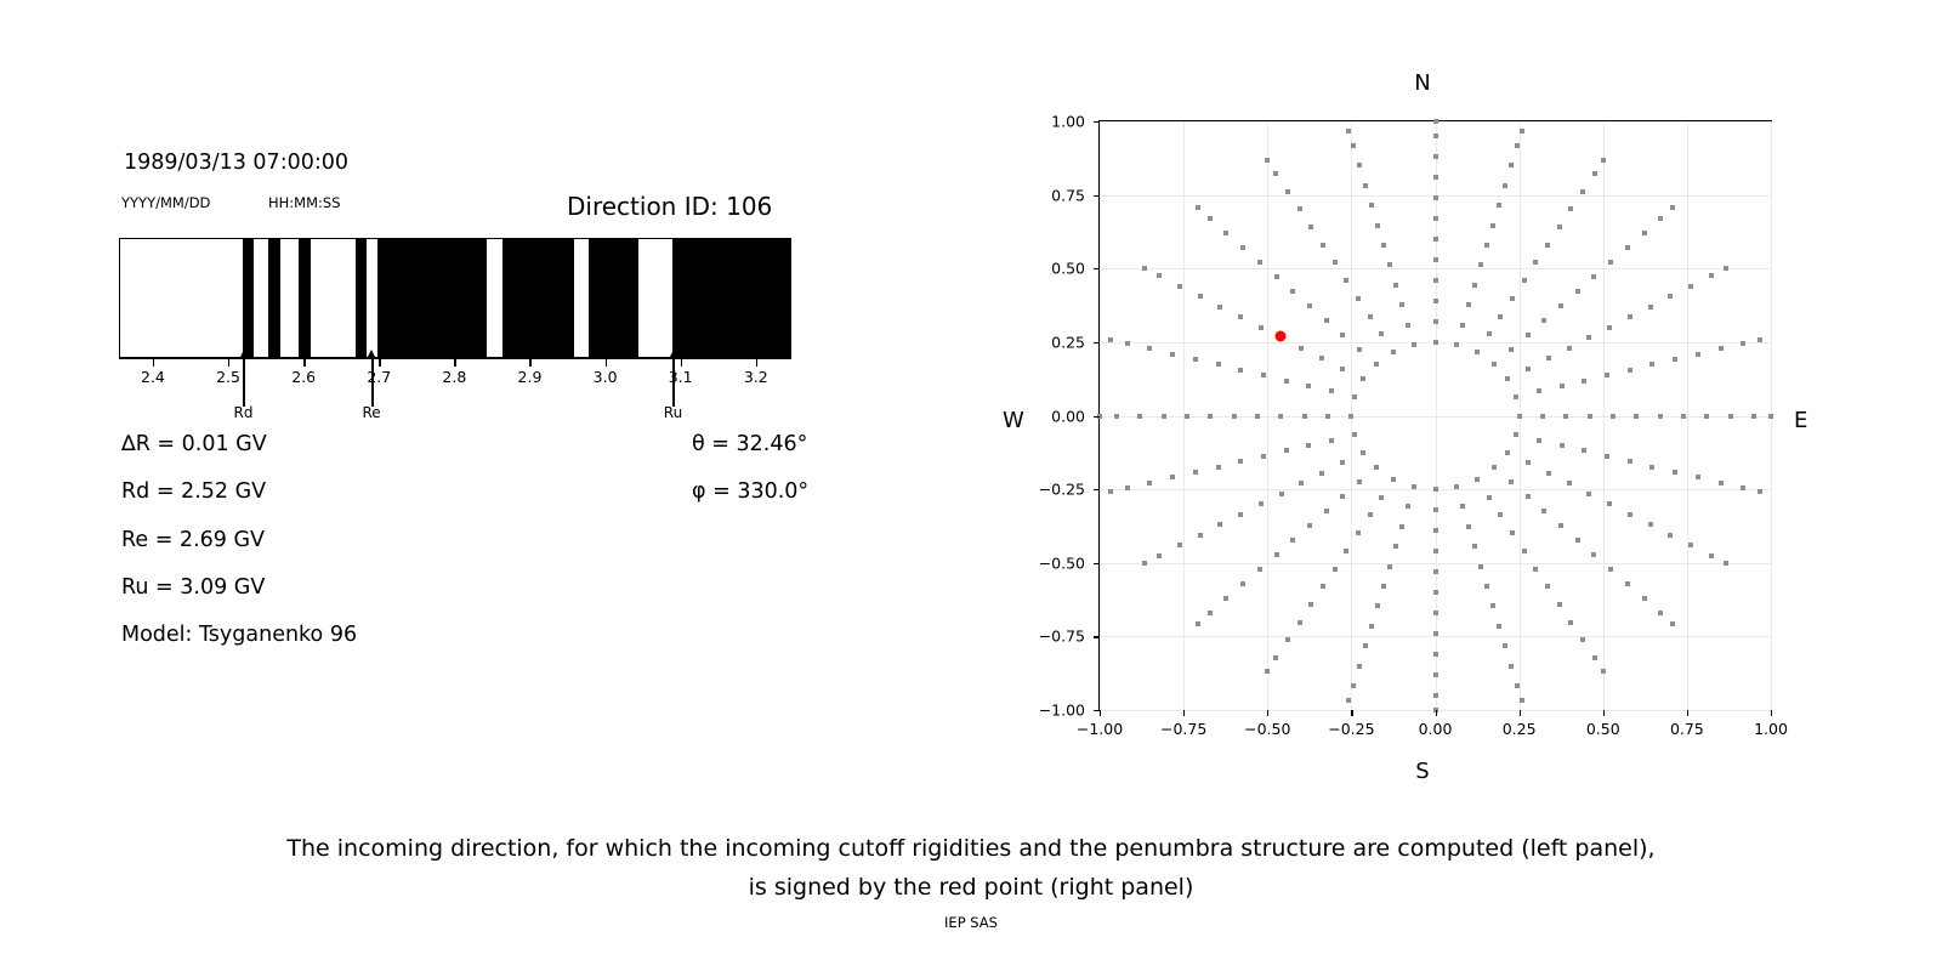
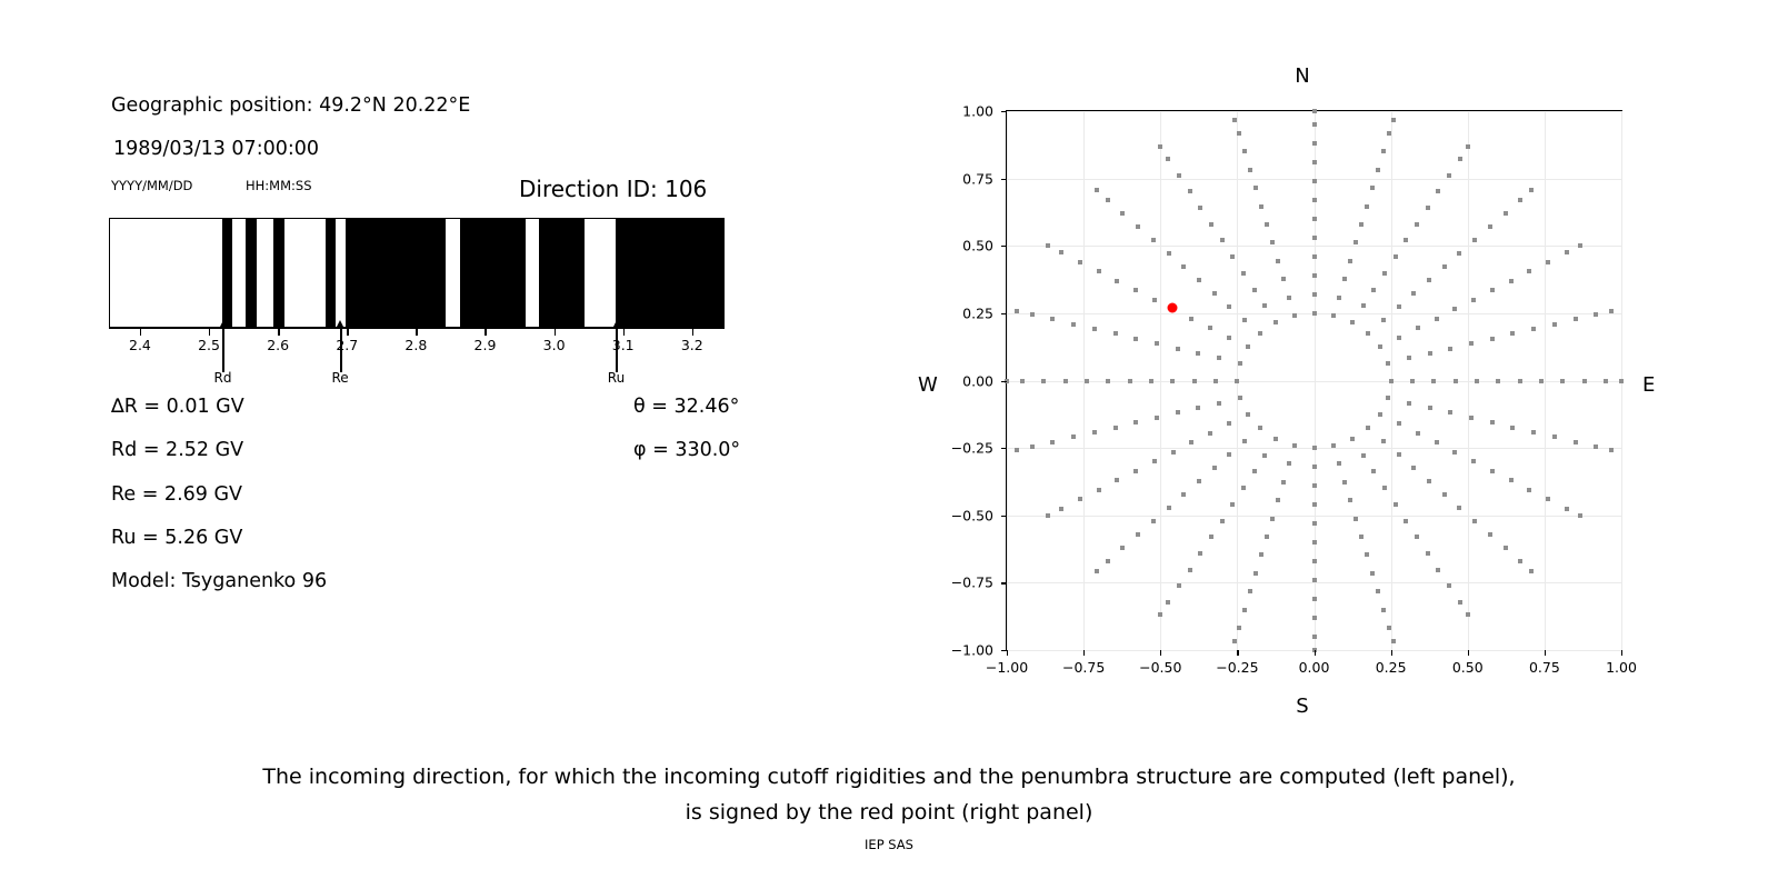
+ Geographic position: 49.2°N 20.22°E
  1989/03/13 07:00:00
  YYYY/MM/DD
  HH:MM:SS
  Direction ID: 106
  2.4
  2.5
  2.6
  2.8
  2.9
  3.0
  3.2
  Rd
  Re
  Ru
  ∆R = 0.01 GV
  Rd = 2.52 GV
  Re = 2.69 GV
- Ru = 3.09 GV
+ Ru = 5.26 GV
  Model: Tsyganenko 96
  θ = 32.46°
  φ = 330.0°
  −1.00
  −0.75
  −0.50
  −0.25
  0.00
  0.25
  0.50
  0.75
  1.00
  −1.00
  −0.75
  −0.50
  −0.25
  0.00
  0.25
  0.50
  0.75
  1.00
  N
  S
  W
  E
  The incoming direction, for which the incoming cutoff rigidities and the penumbra structure are computed (left panel),
  is signed by the red point (right panel)
  IEP SAS
